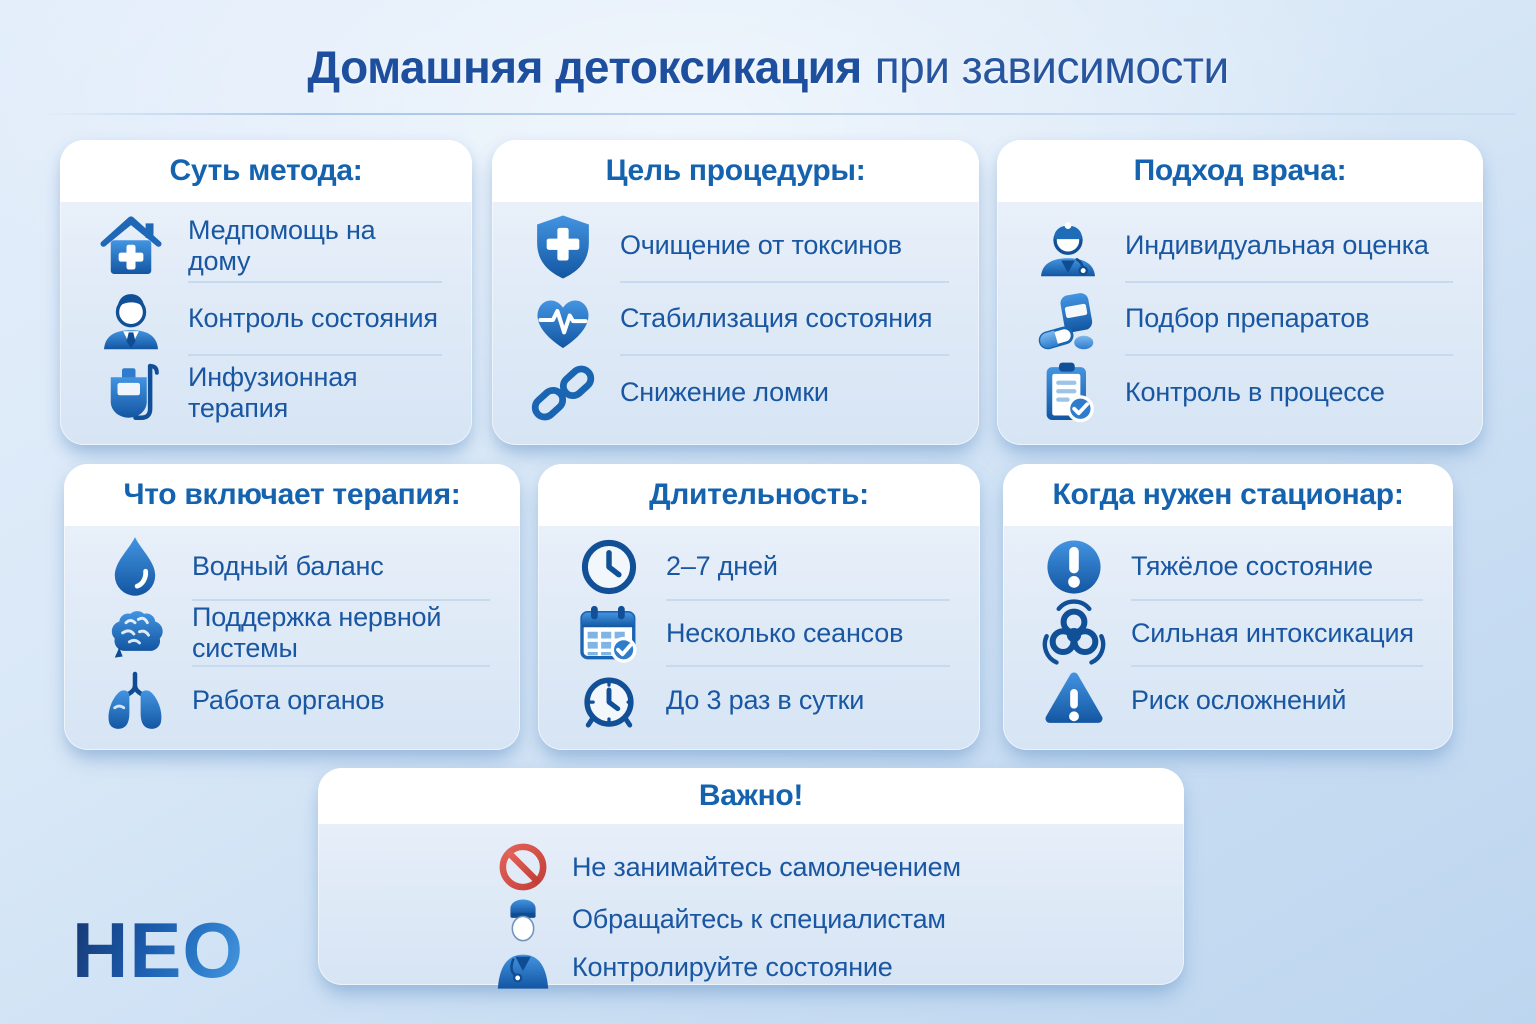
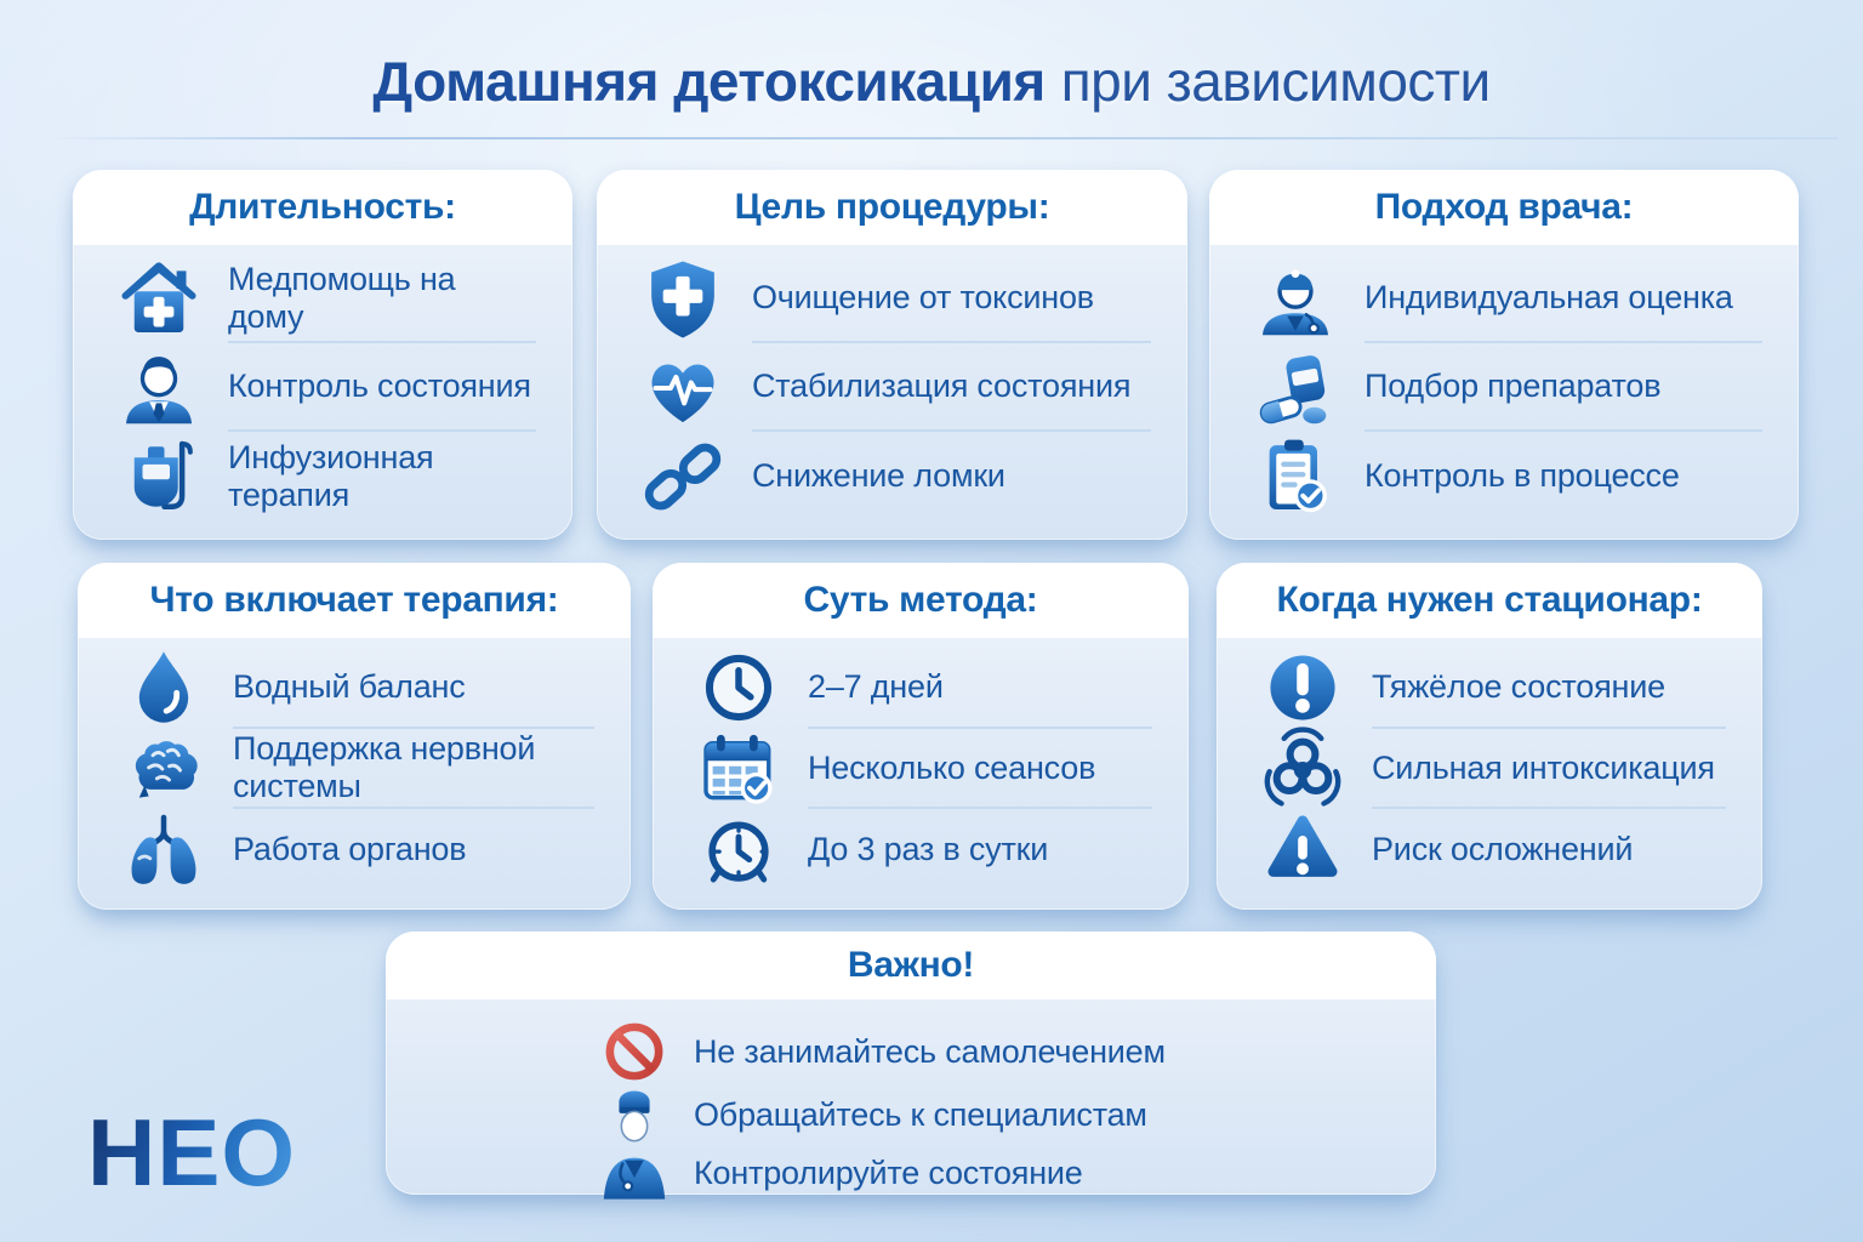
  Домашняя детоксикация
  при зависимости
- Суть метода:
+ Длительность:
  Медпомощь на дому
  Контроль состояния
  Инфузионная терапия
  Цель процедуры:
  Очищение от токсинов
  Стабилизация состояния
  Снижение ломки
  Подход врача:
  Индивидуальная оценка
  Подбор препаратов
  Контроль в процессе
  Что включает терапия:
  Водный баланс
  Поддержка нервной системы
  Работа органов
- Длительность:
+ Суть метода:
  2–7 дней
  Несколько сеансов
  До 3 раз в сутки
  Когда нужен стационар:
  Тяжёлое состояние
  Сильная интоксикация
  Риск осложнений
  Важно!
  Не занимайтесь самолечением
  Обращайтесь к специалистам
  Контролируйте состояние
  НЕО
